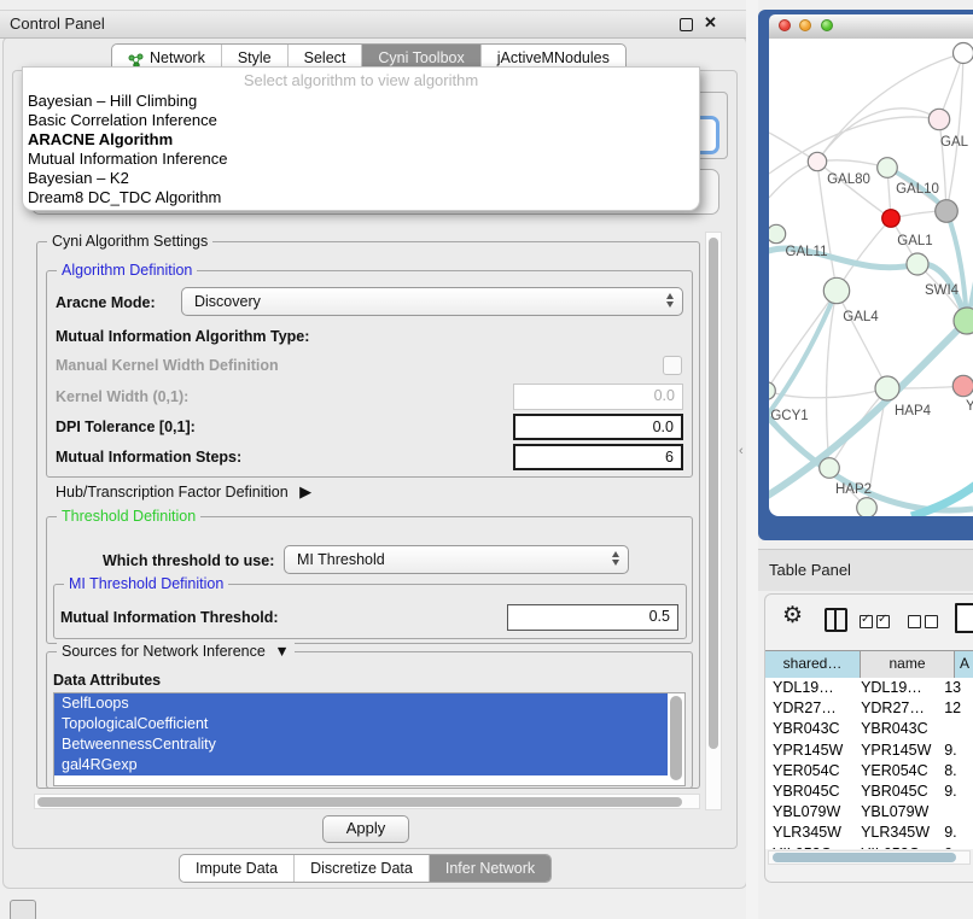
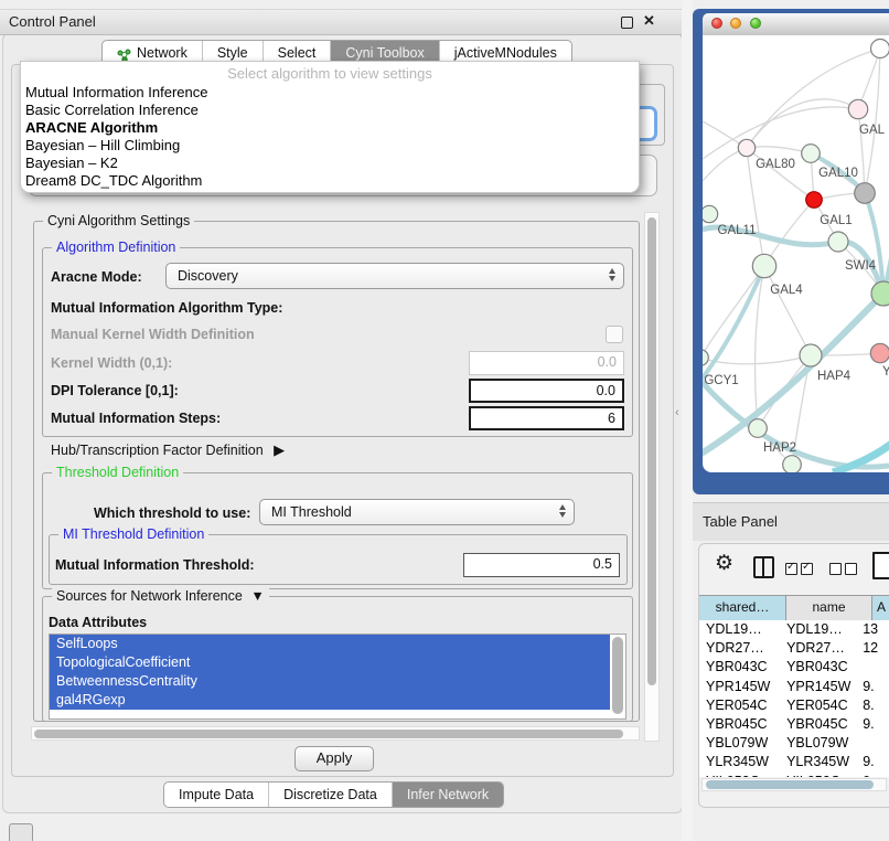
  Control Panel
  ✕
  Network
  Style
  Select
  Cyni Toolbox
  jActiveMNodules
- Select algorithm to view algorithm
+ Select algorithm to view settings
- Bayesian – Hill Climbing
+ Mutual Information Inference
  Basic Correlation Inference
  ARACNE Algorithm
- Mutual Information Inference
+ Bayesian – Hill Climbing
  Bayesian – K2
  Dream8 DC_TDC Algorithm
  Cyni Algorithm Settings
  Algorithm Definition
  Aracne Mode:
  Discovery
  Mutual Information Algorithm Type:
  Manual Kernel Width Definition
  Kernel Width (0,1):
  0.0
  DPI Tolerance [0,1]:
  0.0
  Mutual Information Steps:
  6
  Hub/Transcription Factor Definition ▶
  Threshold Definition
  Which threshold to use:
  MI Threshold
  MI Threshold Definition
  Mutual Information Threshold:
  0.5
  Sources for Network Inference ▼
  Data Attributes
  SelfLoops
  TopologicalCoefficient
  BetweennessCentrality
  gal4RGexp
  Apply
  Impute Data
  Discretize Data
  Infer Network
  ‹
  GAL
  GAL80
  GAL10
  GAL1
  GAL11
  SWI4
  GAL4
  HAP4
  Y
  GCY1
  HAP2
  Table Panel
  ⚙
  shared…
  name
  A
  YDL19…
  YDL19…
  13
  YDR27…
  YDR27…
  12
  YBR043C
  YBR043C
  YPR145W
  YPR145W
  9.
  YER054C
  YER054C
  8.
  YBR045C
  YBR045C
  9.
  YBL079W
  YBL079W
  YLR345W
  YLR345W
  9.
